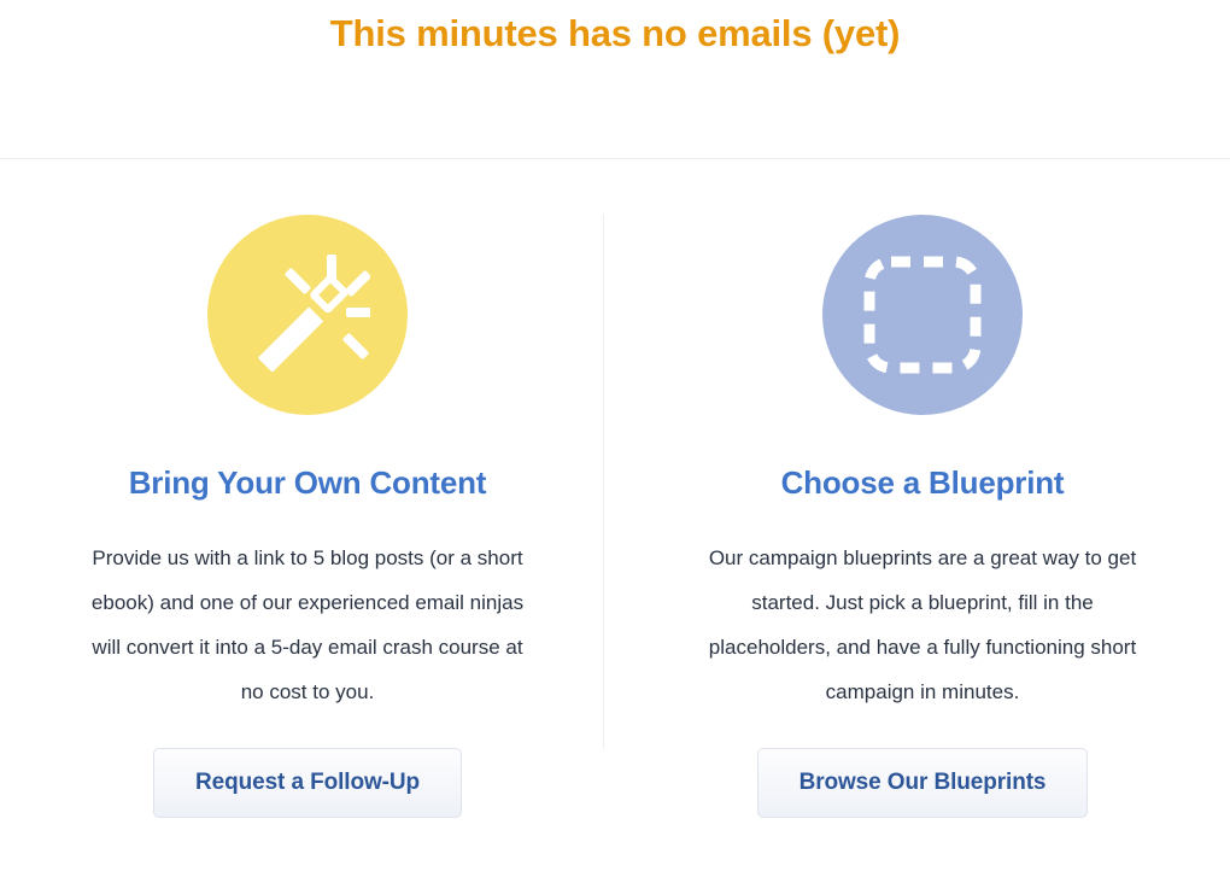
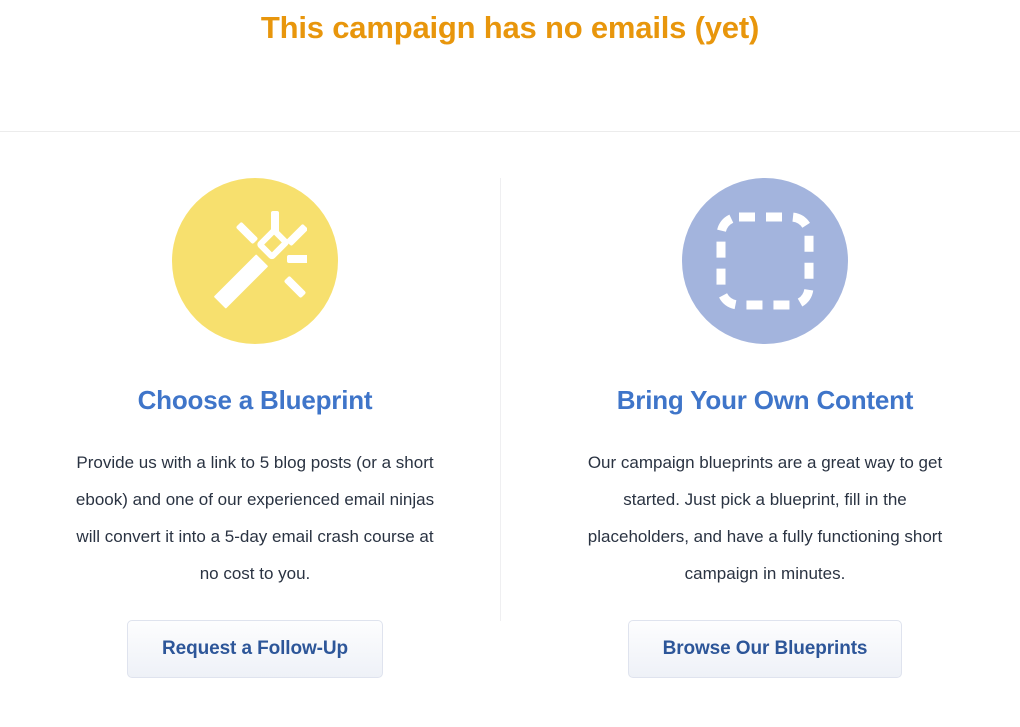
- This minutes has no emails (yet)
+ This campaign has no emails (yet)
- Bring Your Own Content
+ Choose a Blueprint
  Provide us with a link to 5 blog posts (or a short ebook) and one of our experienced email ninjas will convert it into a 5-day email crash course at no cost to you.
  Request a Follow-Up
- Choose a Blueprint
+ Bring Your Own Content
  Our campaign blueprints are a great way to get started. Just pick a blueprint, fill in the placeholders, and have a fully functioning short campaign in minutes.
  Browse Our Blueprints
